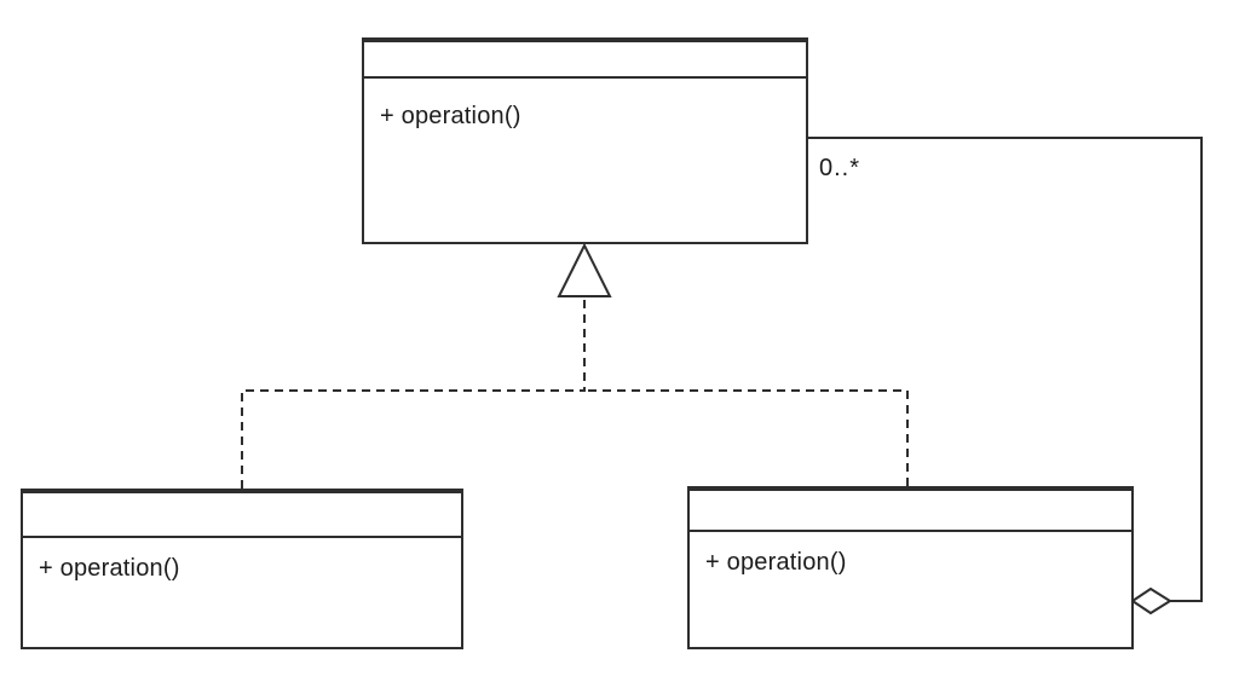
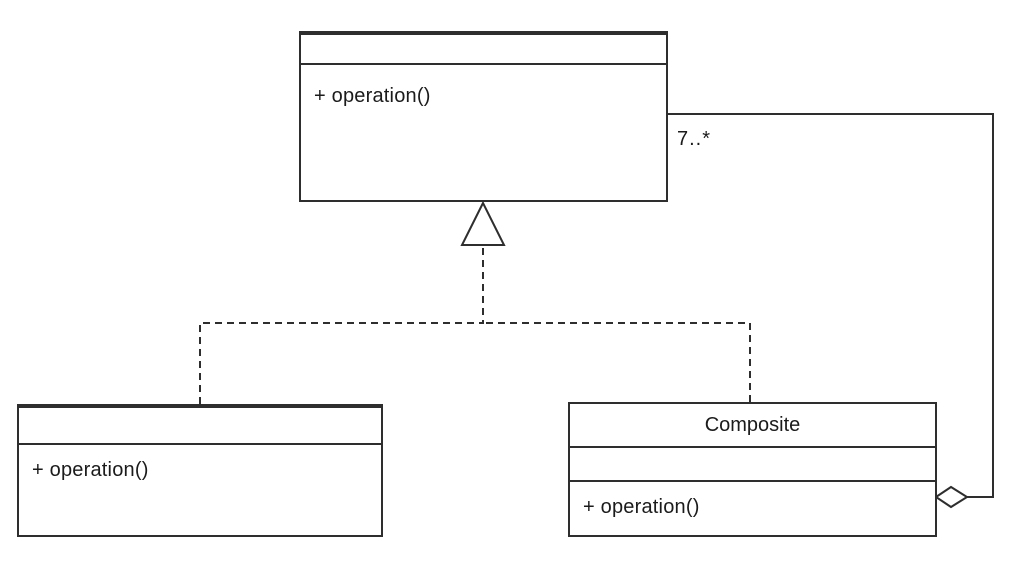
  + operation()
  + operation()
+ Composite
  + operation()
- 0..*
+ 7..*
